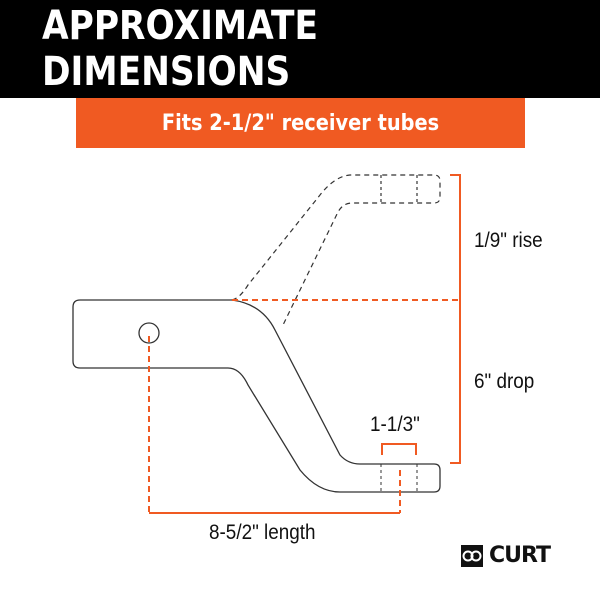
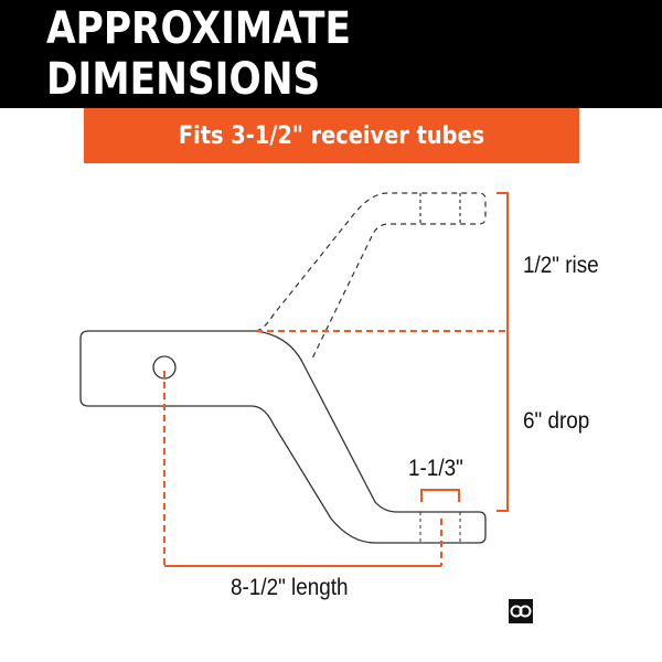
  APPROXIMATE DIMENSIONS
- Fits 2-1/2" receiver tubes
+ Fits 3-1/2" receiver tubes
- 1/9" rise
+ 1/2" rise
  6" drop
  1-1/3"
- 8-5/2" length
+ 8-1/2" length
- CURT
